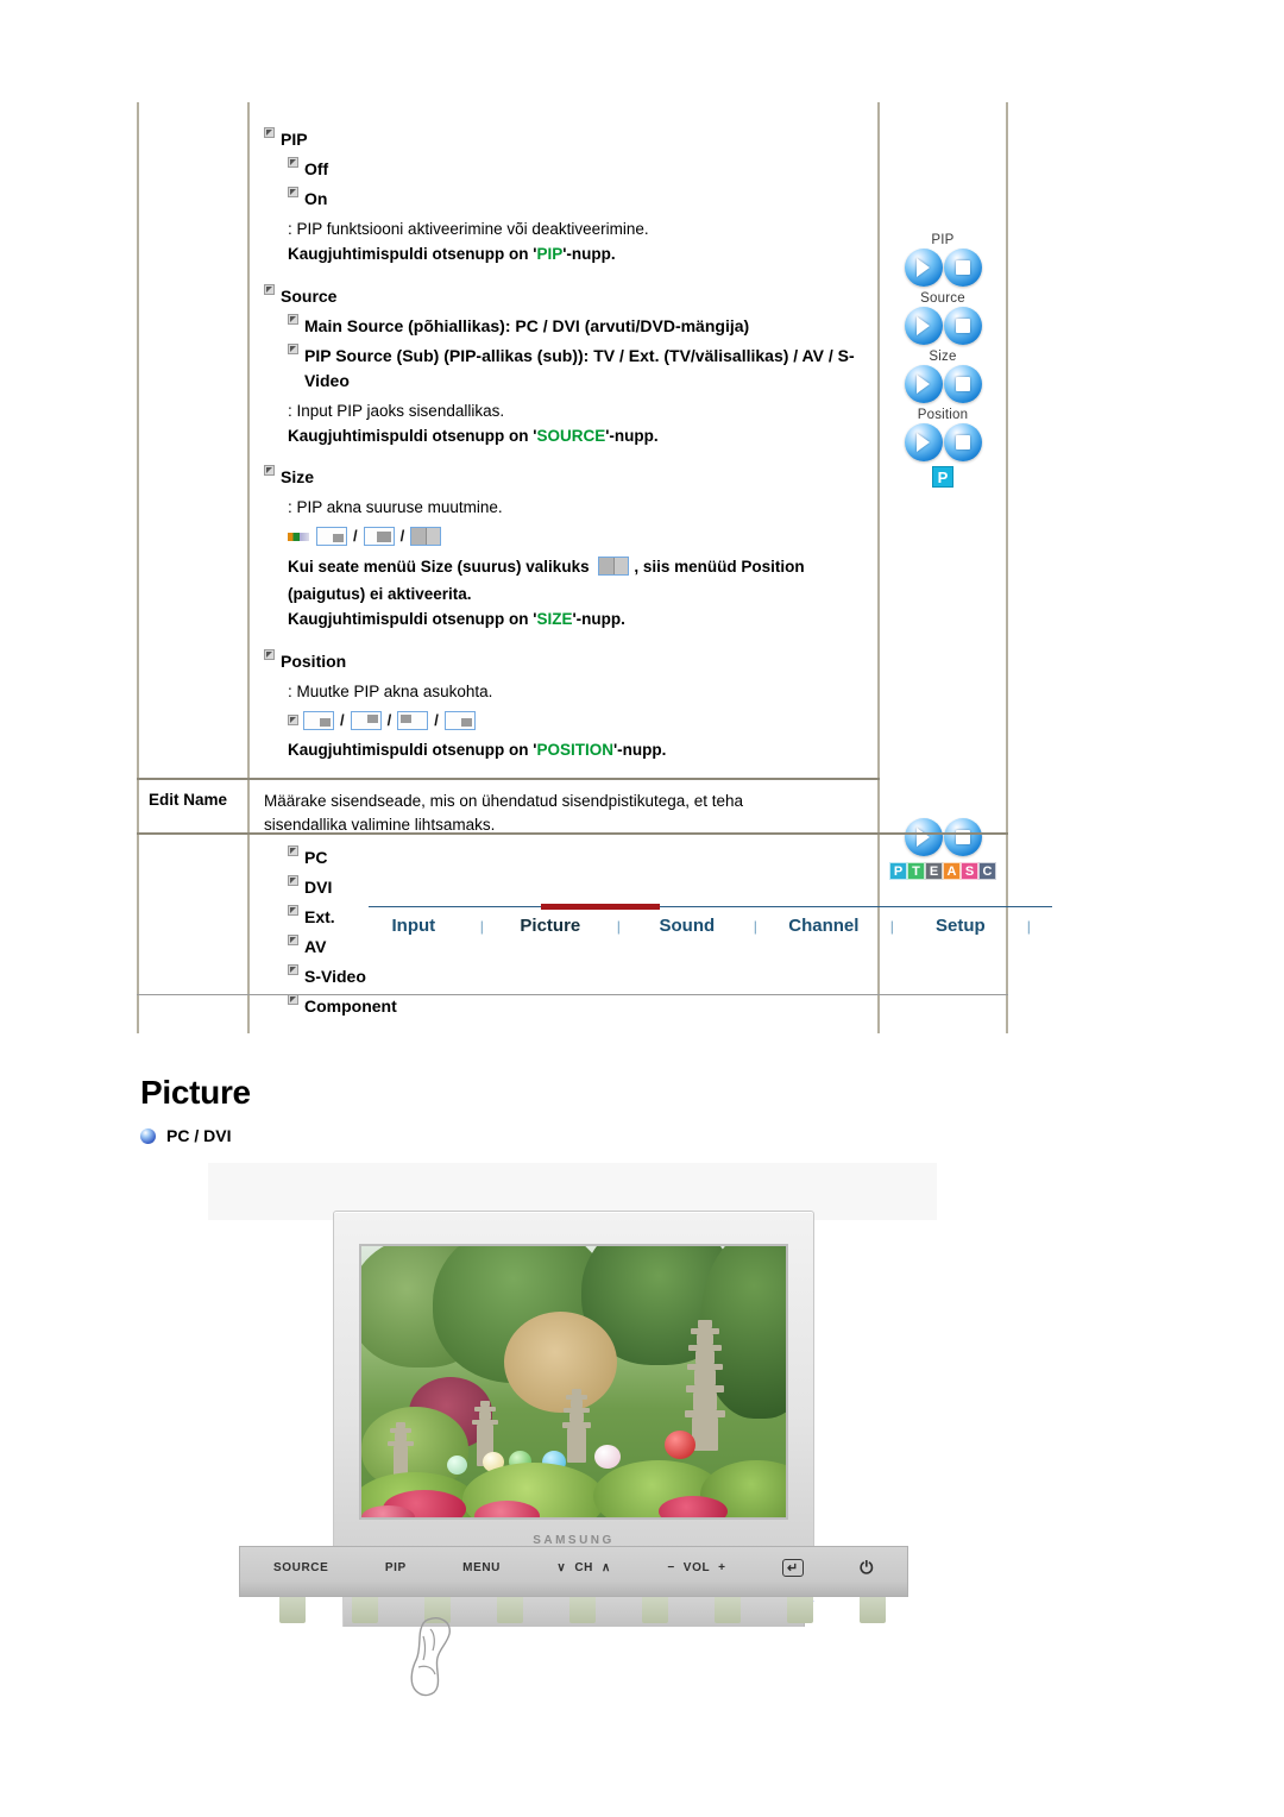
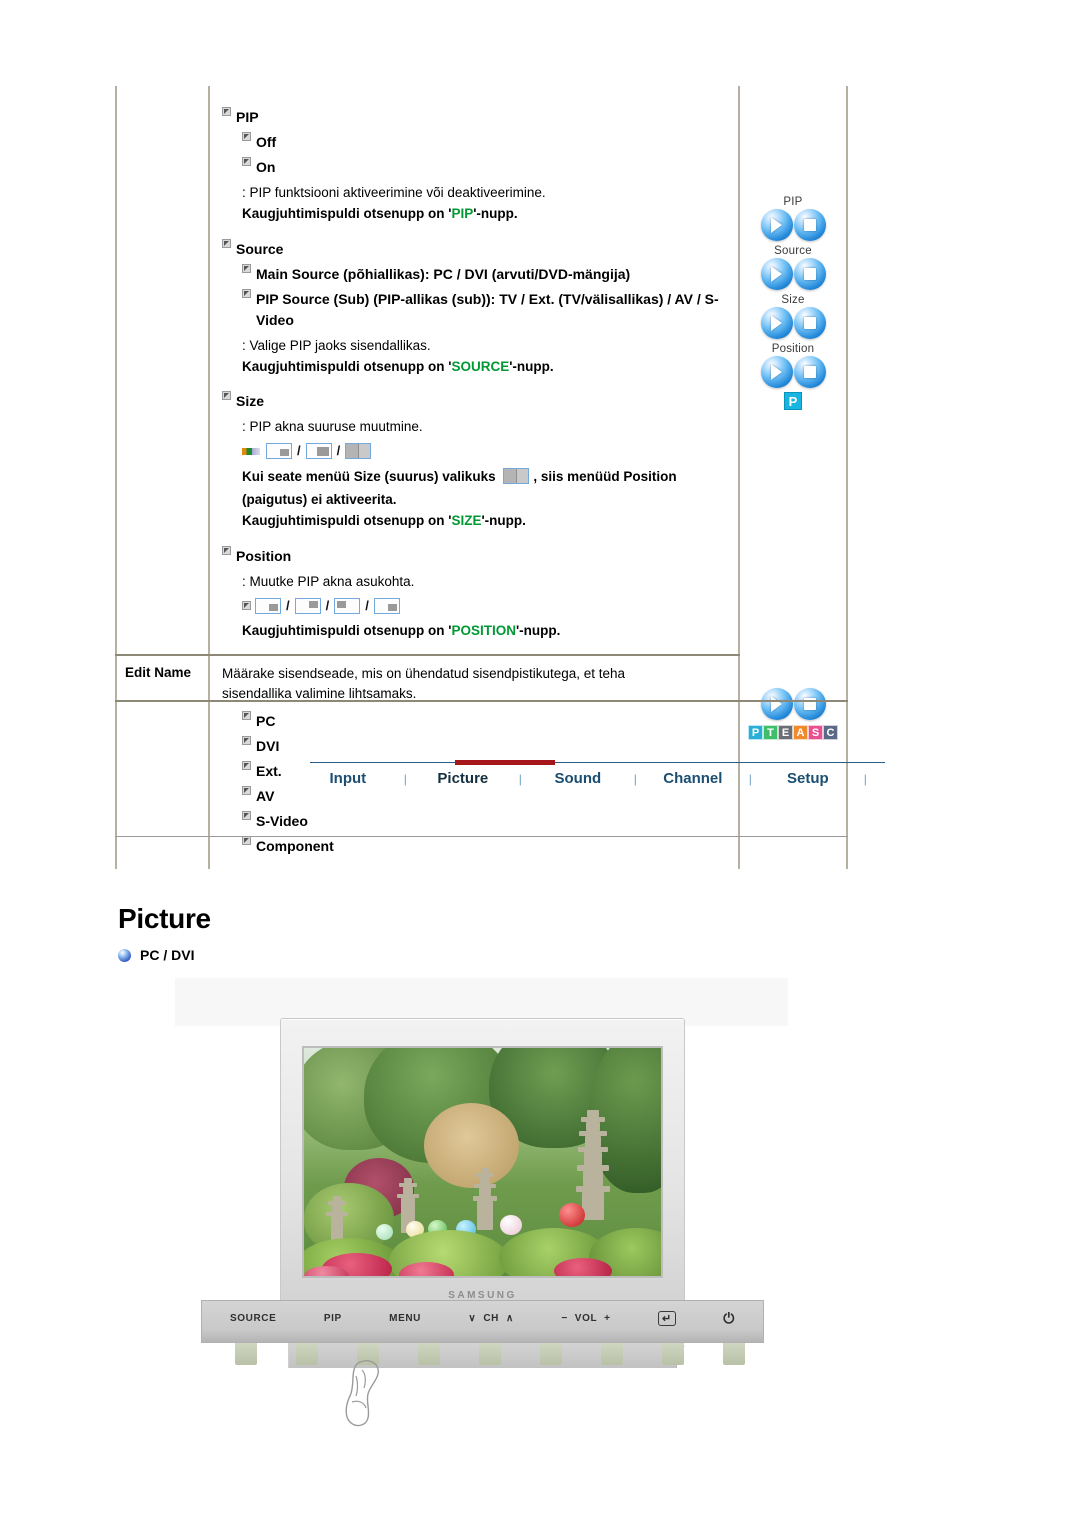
  PIP
  Off
  On
  : PIP funktsiooni aktiveerimine või deaktiveerimine.
  Kaugjuhtimispuldi otsenupp on 'PIP'-nupp.
  Source
  Main Source (põhiallikas): PC / DVI (arvuti/DVD-mängija)
  PIP Source (Sub) (PIP-allikas (sub)): TV / Ext. (TV/välisallikas) / AV / S-Video
- : Input PIP jaoks sisendallikas.
+ : Valige PIP jaoks sisendallikas.
  Kaugjuhtimispuldi otsenupp on 'SOURCE'-nupp.
  Size
  : PIP akna suuruse muutmine.
  /
  /
  Kui seate menüü Size (suurus) valikuks , siis menüüd Position
  (paigutus) ei aktiveerita.
  Kaugjuhtimispuldi otsenupp on 'SIZE'-nupp.
  Position
  : Muutke PIP akna asukohta.
  /
  /
  /
  Kaugjuhtimispuldi otsenupp on 'POSITION'-nupp.
  PIP
  Source
  Size
  Position
  P
  Edit Name
  Määrake sisendseade, mis on ühendatud sisendpistikutega, et teha
  sisendallika valimine lihtsamaks.
  PC
  DVI
  Ext.
  AV
  S-Video
  Component
  P
  T
  E
  A
  S
  C
  Input
  |
  Picture
  |
  Sound
  |
  Channel
  |
  Setup
  |
  Picture
  PC / DVI
  SAMSUNG
  SOURCE
  PIP
  MENU
  ∨
  CH
  ∧
  −
  VOL
  +
  ↵
  ⏻
